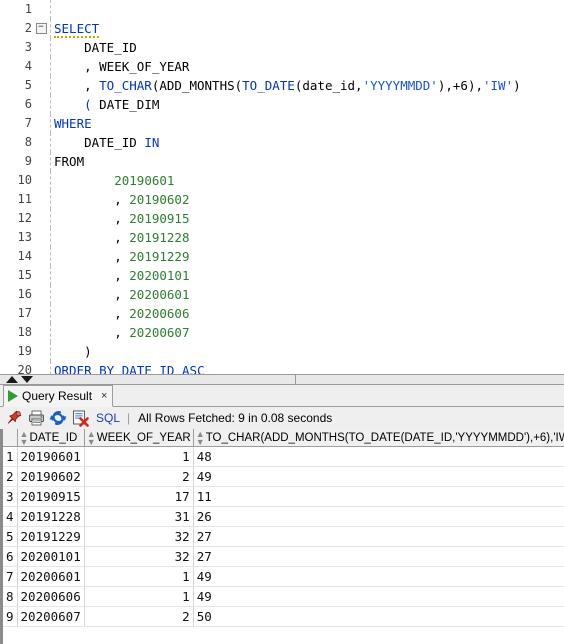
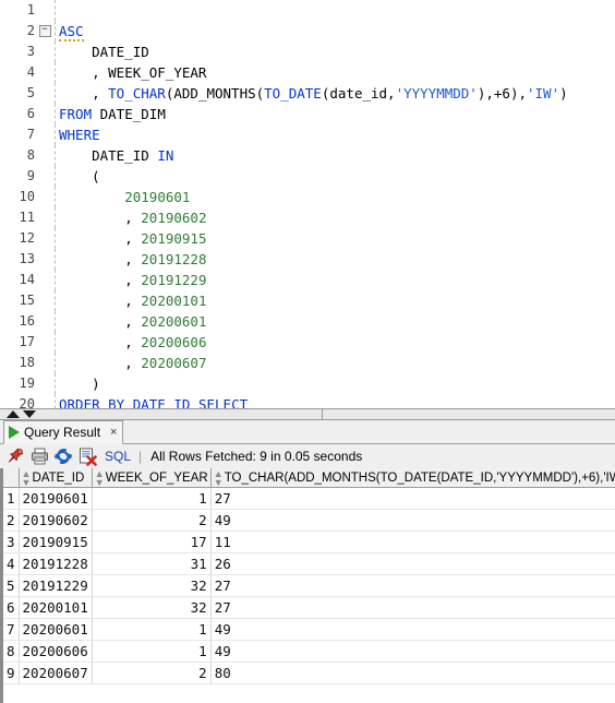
  1
  2
  −
- SELECT
+ ASC
  3
  DATE_ID
  4
  , WEEK_OF_YEAR
  5
  , TO_CHAR(ADD_MONTHS(TO_DATE(date_id,'YYYYMMDD'),+6),'IW')
  6
- ( DATE_DIM
+ FROM DATE_DIM
  7
  WHERE
  8
  DATE_ID IN
  9
- FROM
+ (
  10
  20190601
  11
  , 20190602
  12
  , 20190915
  13
  , 20191228
  14
  , 20191229
  15
  , 20200101
  16
  , 20200601
  17
  , 20200606
  18
  , 20200607
  19
  )
  20
- ORDER BY DATE_ID ASC
+ ORDER BY DATE_ID SELECT
  Query Result
  ×
  SQL
  |
- All Rows Fetched: 9 in 0.08 seconds
+ All Rows Fetched: 9 in 0.05 seconds
  	▲▼DATE_ID	▲▼WEEK_OF_YEAR	▲▼TO_CHAR(ADD_MONTHS(TO_DATE(DATE_ID,'YYYYMMDD'),+6),'I
- 1	20190601	1	48
+ 1	20190601	1	27
  2	20190602	2	49
  3	20190915	17	11
  4	20191228	31	26
  5	20191229	32	27
  6	20200101	32	27
  7	20200601	1	49
  8	20200606	1	49
- 9	20200607	2	50
+ 9	20200607	2	80
